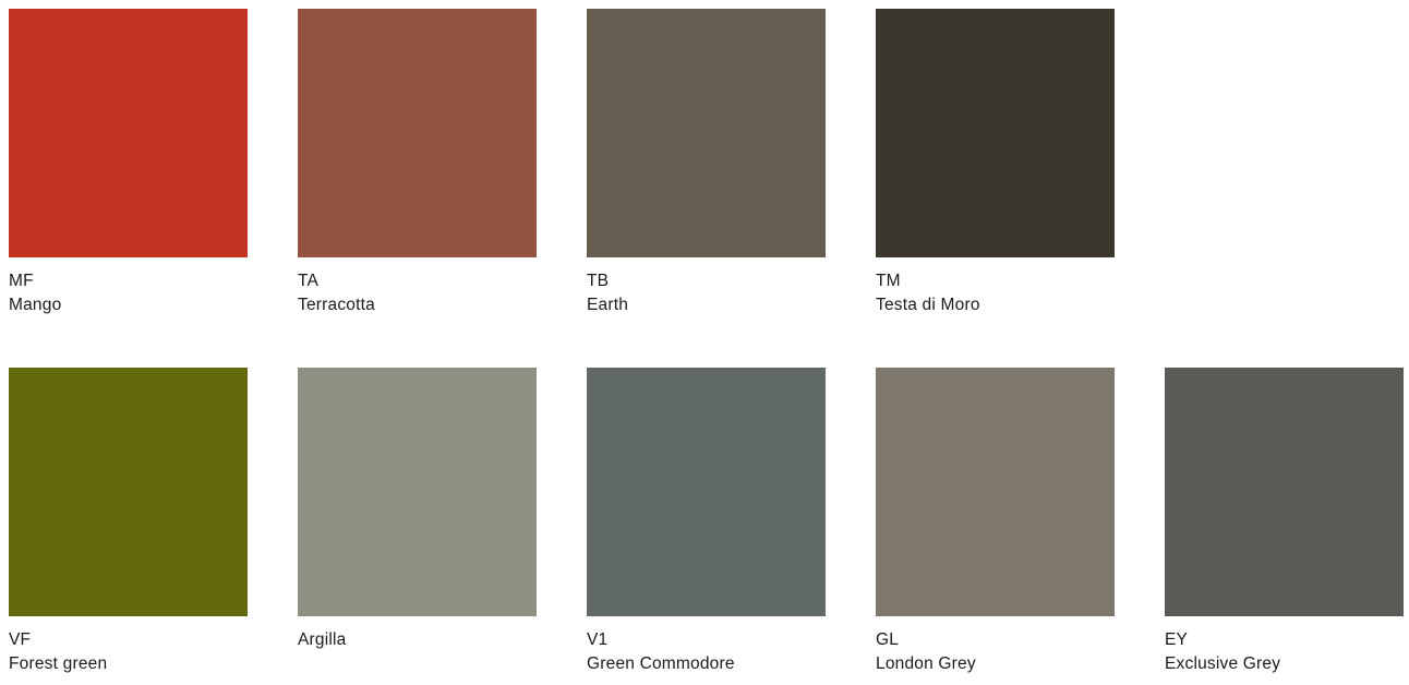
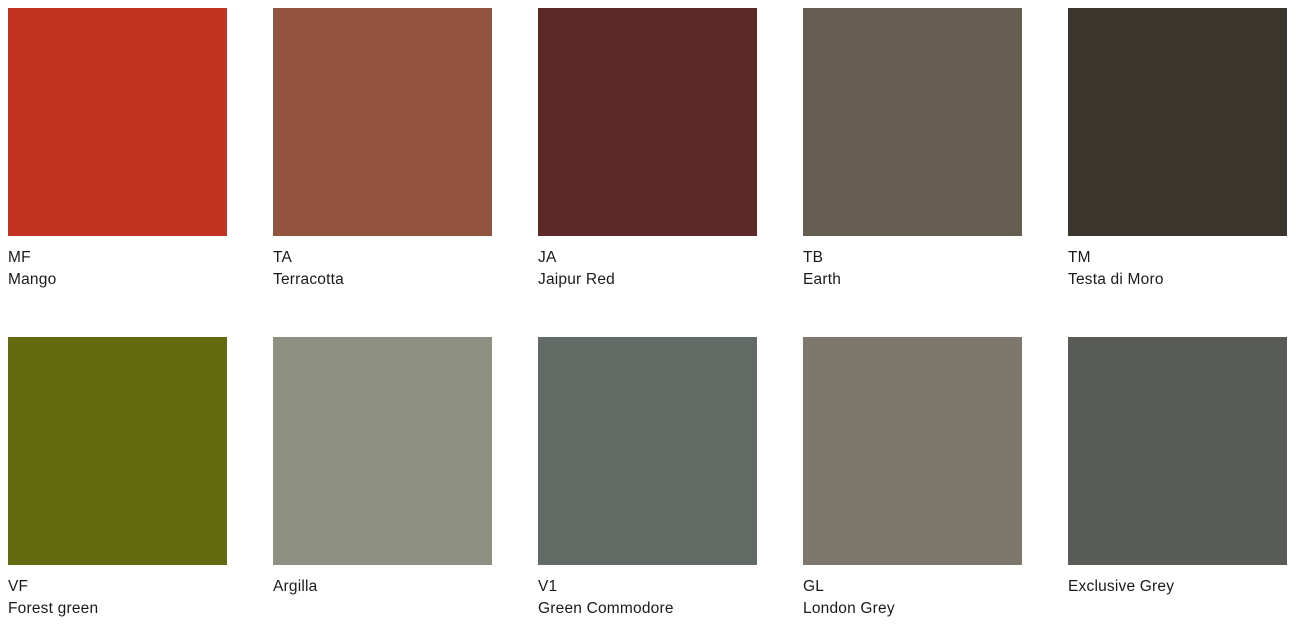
  MF
  Mango
  TA
  Terracotta
+ JA
+ Jaipur Red
  TB
  Earth
  TM
  Testa di Moro
  VF
  Forest green
  Argilla
  V1
  Green Commodore
  GL
  London Grey
- EY
  Exclusive Grey
